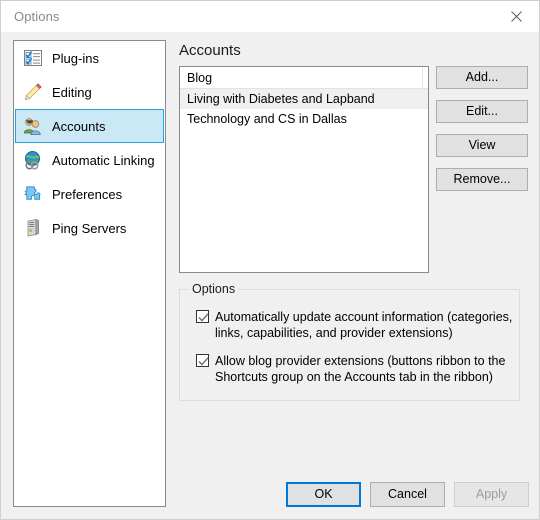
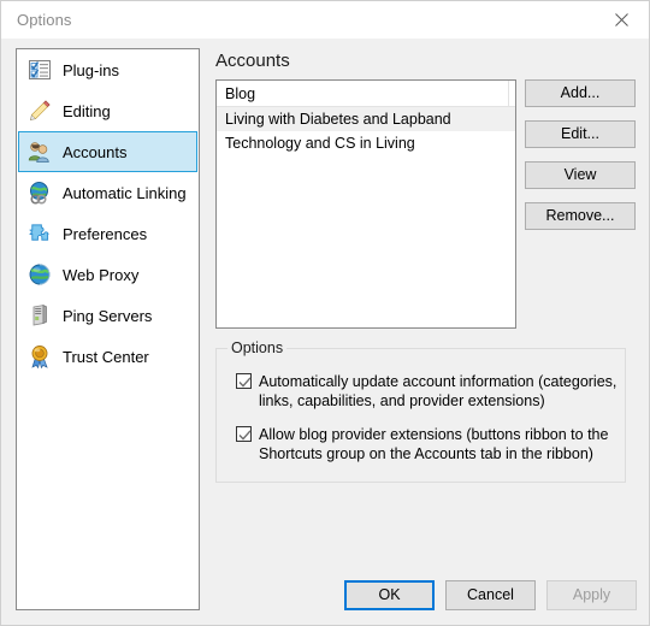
  Options
  Plug-ins
  Editing
  Accounts
  Automatic Linking
  Preferences
+ Web Proxy
  Ping Servers
+ Trust Center
  Accounts
  Blog
  Living with Diabetes and Lapband
- Technology and CS in Dallas
+ Technology and CS in Living
  Add...
  Edit...
  View
  Remove...
  Options
  Automatically update account information (categories, links, capabilities, and provider extensions)
  Allow blog provider extensions (buttons ribbon to the Shortcuts group on the Accounts tab in the ribbon)
  OK
  Cancel
  Apply
